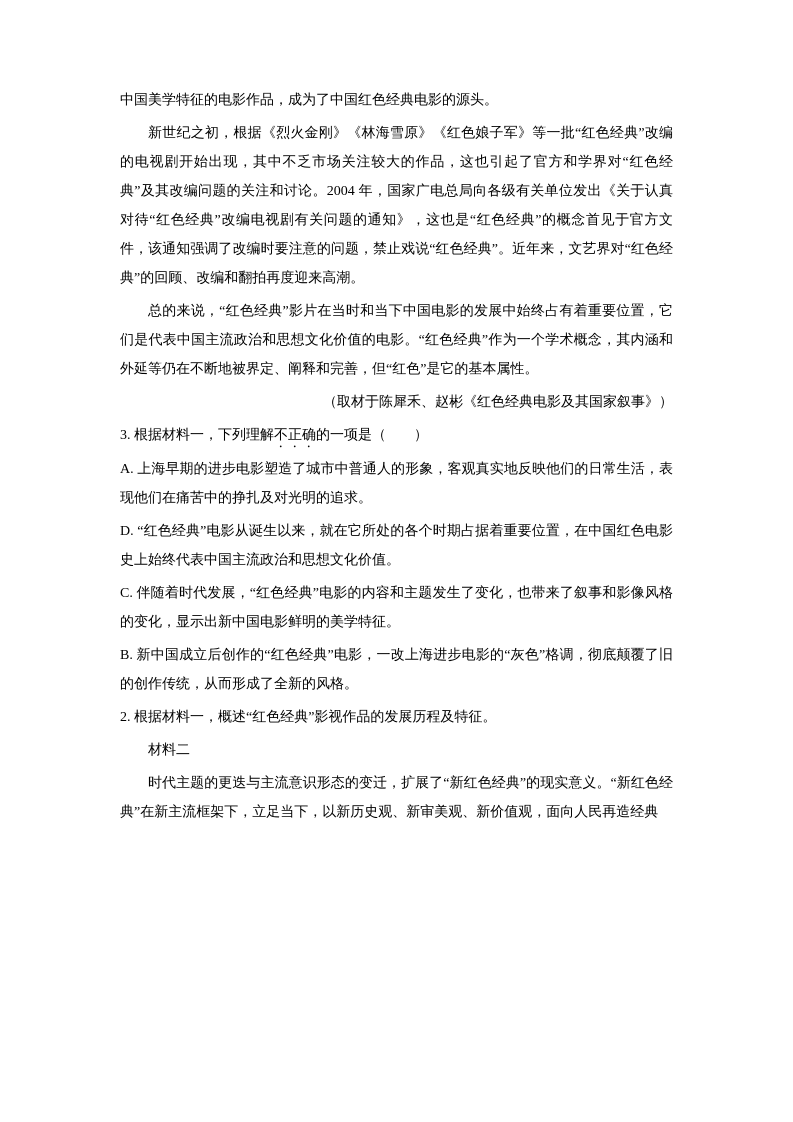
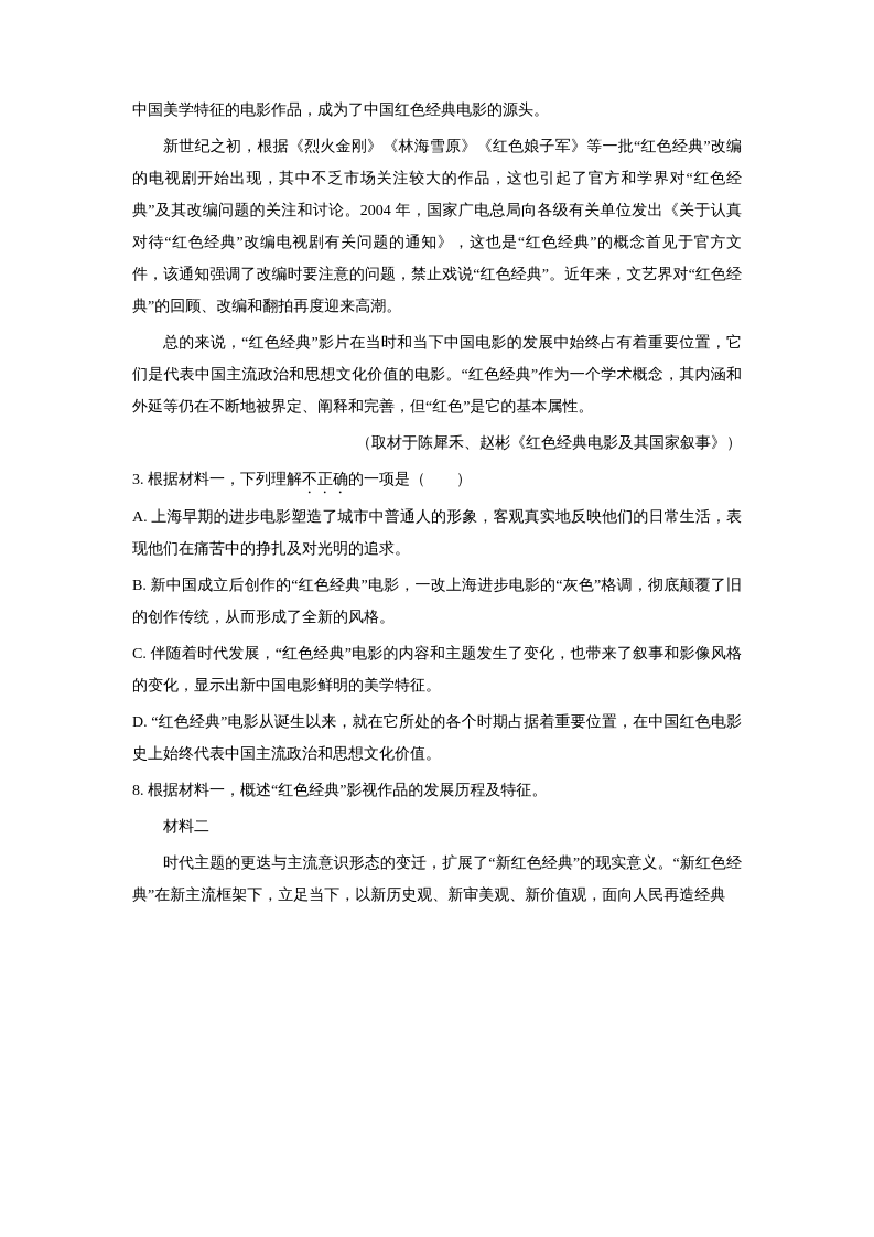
  中国美学特征的电影作品，成为了中国红色经典电影的源头。
  新世纪之初，根据《烈火金刚》《林海雪原》《红色娘子军》等一批“红色经典”改编的电视剧开始出现，其中不乏市场关注较大的作品，这也引起了官方和学界对“红色经典”及其改编问题的关注和讨论。2004 年，国家广电总局向各级有关单位发出《关于认真对待“红色经典”改编电视剧有关问题的通知》，这也是“红色经典”的概念首见于官方文件，该通知强调了改编时要注意的问题，禁止戏说“红色经典”。近年来，文艺界对“红色经典”的回顾、改编和翻拍再度迎来高潮。
  总的来说，“红色经典”影片在当时和当下中国电影的发展中始终占有着重要位置，它们是代表中国主流政治和思想文化价值的电影。“红色经典”作为一个学术概念，其内涵和外延等仍在不断地被界定、阐释和完善，但“红色”是它的基本属性。
  （取材于陈犀禾、赵彬《红色经典电影及其国家叙事》）
  3. 根据材料一，下列理解不正确的一项是（ ）
  A. 上海早期的进步电影塑造了城市中普通人的形象，客观真实地反映他们的日常生活，表现他们在痛苦中的挣扎及对光明的追求。
- D. “红色经典”电影从诞生以来，就在它所处的各个时期占据着重要位置，在中国红色电影史上始终代表中国主流政治和思想文化价值。
+ B. 新中国成立后创作的“红色经典”电影，一改上海进步电影的“灰色”格调，彻底颠覆了旧的创作传统，从而形成了全新的风格。
  C. 伴随着时代发展，“红色经典”电影的内容和主题发生了变化，也带来了叙事和影像风格的变化，显示出新中国电影鲜明的美学特征。
- B. 新中国成立后创作的“红色经典”电影，一改上海进步电影的“灰色”格调，彻底颠覆了旧的创作传统，从而形成了全新的风格。
+ D. “红色经典”电影从诞生以来，就在它所处的各个时期占据着重要位置，在中国红色电影史上始终代表中国主流政治和思想文化价值。
- 2. 根据材料一，概述“红色经典”影视作品的发展历程及特征。
+ 8. 根据材料一，概述“红色经典”影视作品的发展历程及特征。
  材料二
  时代主题的更迭与主流意识形态的变迁，扩展了“新红色经典”的现实意义。“新红色经典”在新主流框架下，立足当下，以新历史观、新审美观、新价值观，面向人民再造经典
